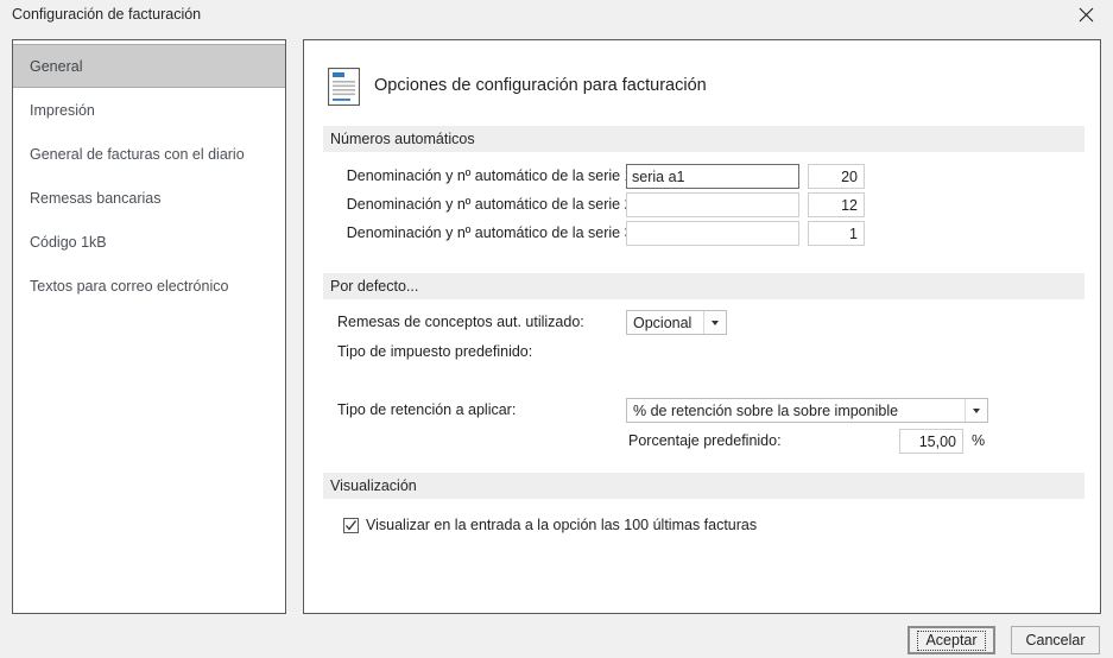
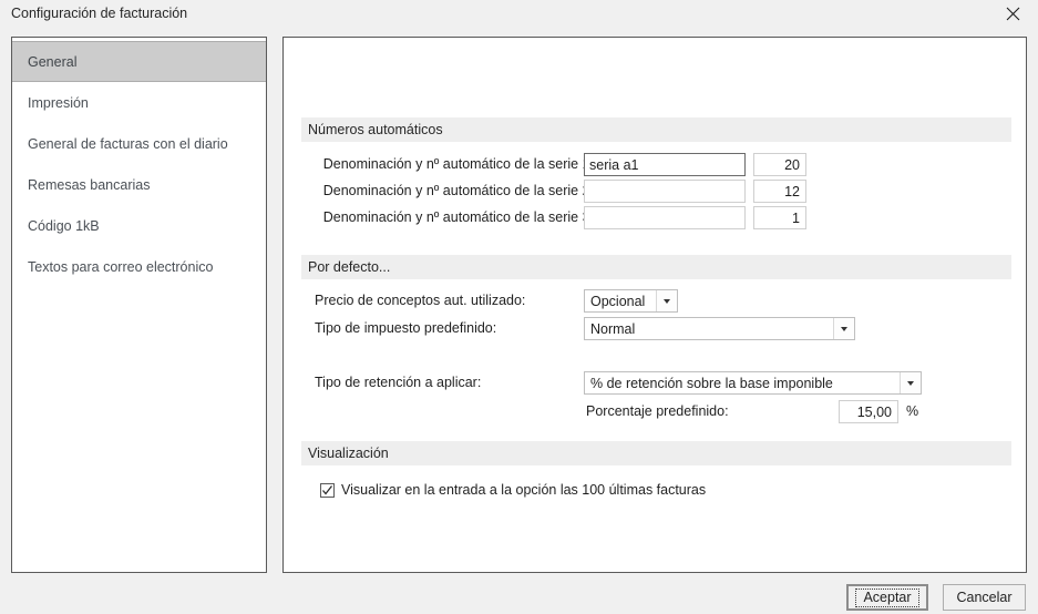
  Configuración de facturación
  General
  Impresión
  General de facturas con el diario
  Remesas bancarias
  Código 1kB
  Textos para correo electrónico
- Opciones de configuración para facturación
  Números automáticos
  Denominación y nº automático de la serie
  seria a1
  20
  Denominación y nº automático de la serie
  12
  Denominación y nº automático de la serie
  1
  Por defecto...
- Remesas de conceptos aut. utilizado:
+ Precio de conceptos aut. utilizado:
  Opcional
  Tipo de impuesto predefinido:
+ Normal
  Tipo de retención a aplicar:
- % de retención sobre la sobre imponible
+ % de retención sobre la base imponible
  Porcentaje predefinido:
  15,00
  %
  Visualización
  Visualizar en la entrada a la opción las 100 últimas facturas
  Aceptar
  Cancelar
